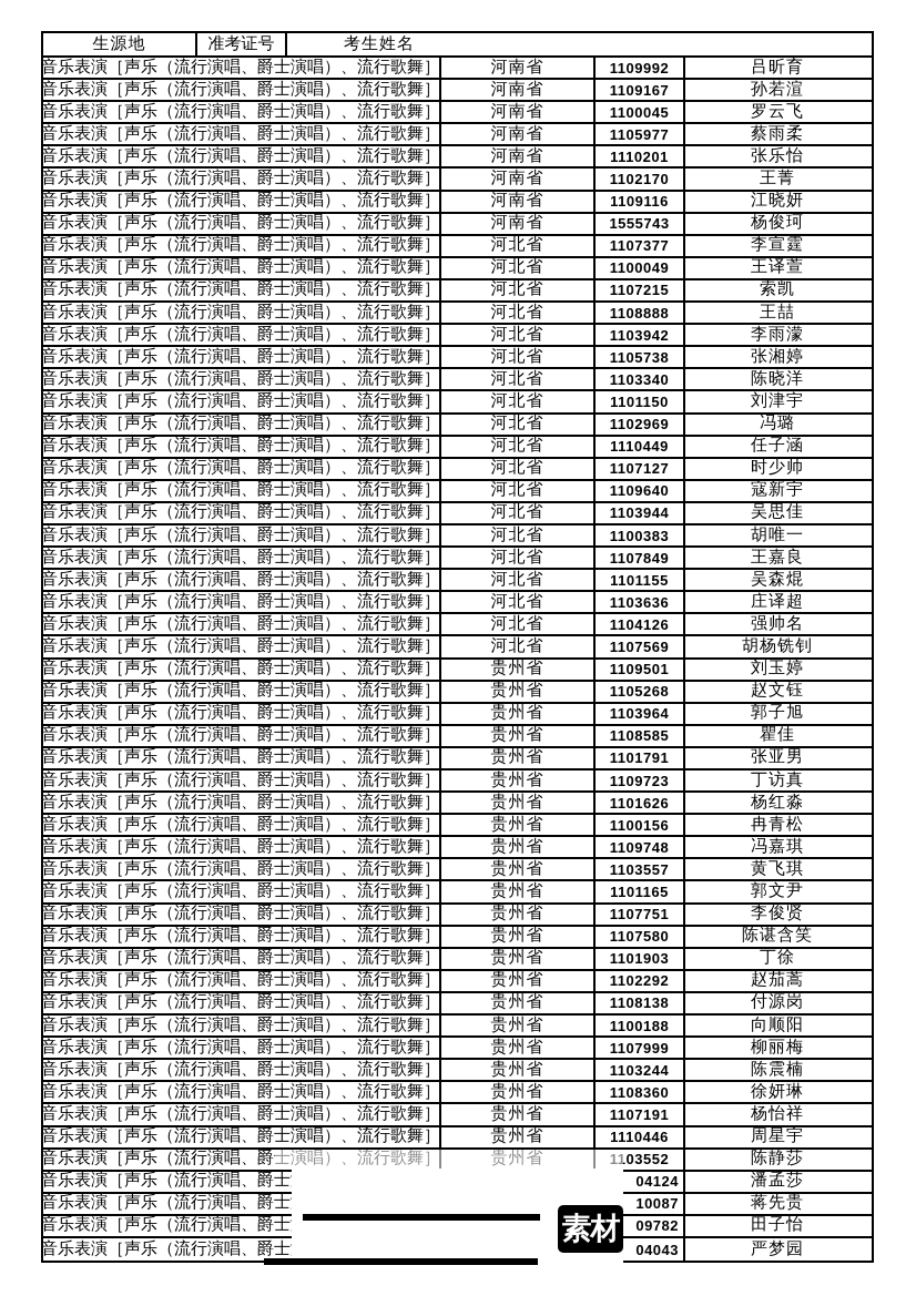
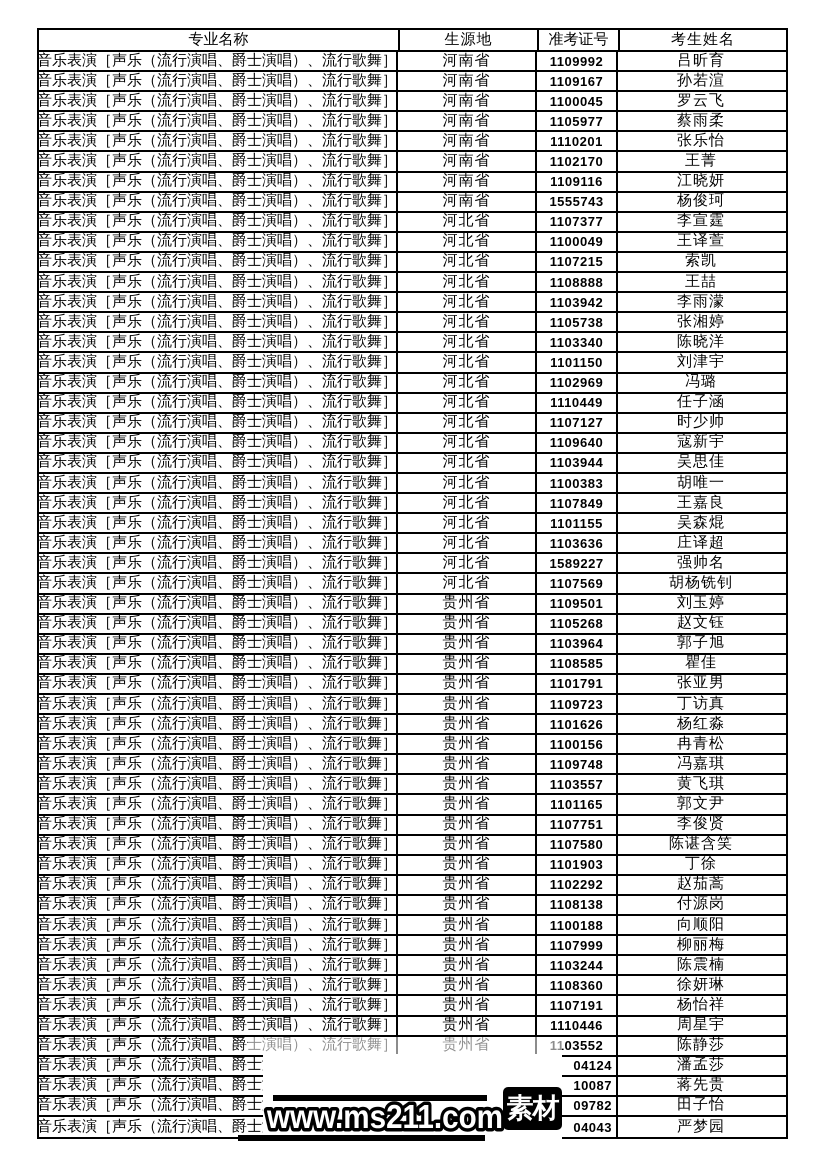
+ 专业名称
  生源地
  准考证号
  考生姓名
  音乐表演［声乐（流行演唱、爵士演唱）、流行歌舞］
  河南省
  1109992
  吕昕育
  音乐表演［声乐（流行演唱、爵士演唱）、流行歌舞］
  河南省
  1109167
  孙若渲
  音乐表演［声乐（流行演唱、爵士演唱）、流行歌舞］
  河南省
  1100045
  罗云飞
  音乐表演［声乐（流行演唱、爵士演唱）、流行歌舞］
  河南省
  1105977
  蔡雨柔
  音乐表演［声乐（流行演唱、爵士演唱）、流行歌舞］
  河南省
  1110201
  张乐怡
  音乐表演［声乐（流行演唱、爵士演唱）、流行歌舞］
  河南省
  1102170
  王菁
  音乐表演［声乐（流行演唱、爵士演唱）、流行歌舞］
  河南省
  1109116
  江晓妍
  音乐表演［声乐（流行演唱、爵士演唱）、流行歌舞］
  河南省
  1555743
  杨俊珂
  音乐表演［声乐（流行演唱、爵士演唱）、流行歌舞］
  河北省
  1107377
  李宣霆
  音乐表演［声乐（流行演唱、爵士演唱）、流行歌舞］
  河北省
  1100049
  王译萱
  音乐表演［声乐（流行演唱、爵士演唱）、流行歌舞］
  河北省
  1107215
  索凯
  音乐表演［声乐（流行演唱、爵士演唱）、流行歌舞］
  河北省
  1108888
  王喆
  音乐表演［声乐（流行演唱、爵士演唱）、流行歌舞］
  河北省
  1103942
  李雨濛
  音乐表演［声乐（流行演唱、爵士演唱）、流行歌舞］
  河北省
  1105738
  张湘婷
  音乐表演［声乐（流行演唱、爵士演唱）、流行歌舞］
  河北省
  1103340
  陈晓洋
  音乐表演［声乐（流行演唱、爵士演唱）、流行歌舞］
  河北省
  1101150
  刘津宇
  音乐表演［声乐（流行演唱、爵士演唱）、流行歌舞］
  河北省
  1102969
  冯璐
  音乐表演［声乐（流行演唱、爵士演唱）、流行歌舞］
  河北省
  1110449
  任子涵
  音乐表演［声乐（流行演唱、爵士演唱）、流行歌舞］
  河北省
  1107127
  时少帅
  音乐表演［声乐（流行演唱、爵士演唱）、流行歌舞］
  河北省
  1109640
  寇新宇
  音乐表演［声乐（流行演唱、爵士演唱）、流行歌舞］
  河北省
  1103944
  吴思佳
  音乐表演［声乐（流行演唱、爵士演唱）、流行歌舞］
  河北省
  1100383
  胡唯一
  音乐表演［声乐（流行演唱、爵士演唱）、流行歌舞］
  河北省
  1107849
  王嘉良
  音乐表演［声乐（流行演唱、爵士演唱）、流行歌舞］
  河北省
  1101155
  吴森焜
  音乐表演［声乐（流行演唱、爵士演唱）、流行歌舞］
  河北省
  1103636
  庄译超
  音乐表演［声乐（流行演唱、爵士演唱）、流行歌舞］
  河北省
- 1104126
+ 1589227
  强帅名
  音乐表演［声乐（流行演唱、爵士演唱）、流行歌舞］
  河北省
  1107569
  胡杨铣钊
  音乐表演［声乐（流行演唱、爵士演唱）、流行歌舞］
  贵州省
  1109501
  刘玉婷
  音乐表演［声乐（流行演唱、爵士演唱）、流行歌舞］
  贵州省
  1105268
  赵文钰
  音乐表演［声乐（流行演唱、爵士演唱）、流行歌舞］
  贵州省
  1103964
  郭子旭
  音乐表演［声乐（流行演唱、爵士演唱）、流行歌舞］
  贵州省
  1108585
  瞿佳
  音乐表演［声乐（流行演唱、爵士演唱）、流行歌舞］
  贵州省
  1101791
  张亚男
  音乐表演［声乐（流行演唱、爵士演唱）、流行歌舞］
  贵州省
  1109723
  丁访真
  音乐表演［声乐（流行演唱、爵士演唱）、流行歌舞］
  贵州省
  1101626
  杨红淼
  音乐表演［声乐（流行演唱、爵士演唱）、流行歌舞］
  贵州省
  1100156
  冉青松
  音乐表演［声乐（流行演唱、爵士演唱）、流行歌舞］
  贵州省
  1109748
  冯嘉琪
  音乐表演［声乐（流行演唱、爵士演唱）、流行歌舞］
  贵州省
  1103557
  黄飞琪
  音乐表演［声乐（流行演唱、爵士演唱）、流行歌舞］
  贵州省
  1101165
  郭文尹
  音乐表演［声乐（流行演唱、爵士演唱）、流行歌舞］
  贵州省
  1107751
  李俊贤
  音乐表演［声乐（流行演唱、爵士演唱）、流行歌舞］
  贵州省
  1107580
  陈谌含笑
  音乐表演［声乐（流行演唱、爵士演唱）、流行歌舞］
  贵州省
  1101903
  丁徐
  音乐表演［声乐（流行演唱、爵士演唱）、流行歌舞］
  贵州省
  1102292
  赵茄蒿
  音乐表演［声乐（流行演唱、爵士演唱）、流行歌舞］
  贵州省
  1108138
  付源岗
  音乐表演［声乐（流行演唱、爵士演唱）、流行歌舞］
  贵州省
  1100188
  向顺阳
  音乐表演［声乐（流行演唱、爵士演唱）、流行歌舞］
  贵州省
  1107999
  柳丽梅
  音乐表演［声乐（流行演唱、爵士演唱）、流行歌舞］
  贵州省
  1103244
  陈震楠
  音乐表演［声乐（流行演唱、爵士演唱）、流行歌舞］
  贵州省
  1108360
  徐妍琳
  音乐表演［声乐（流行演唱、爵士演唱）、流行歌舞］
  贵州省
  1107191
  杨怡祥
  音乐表演［声乐（流行演唱、爵士演唱）、流行歌舞］
  贵州省
  1110446
  周星宇
  音乐表演［声乐（流行演唱、爵士演唱）、流行歌舞］
  贵州省
  1103552
  陈静莎
  04124
  潘孟莎
  10087
  蒋先贵
  09782
  田子怡
  04043
  严梦园
+ www.ms211.com
  素材
